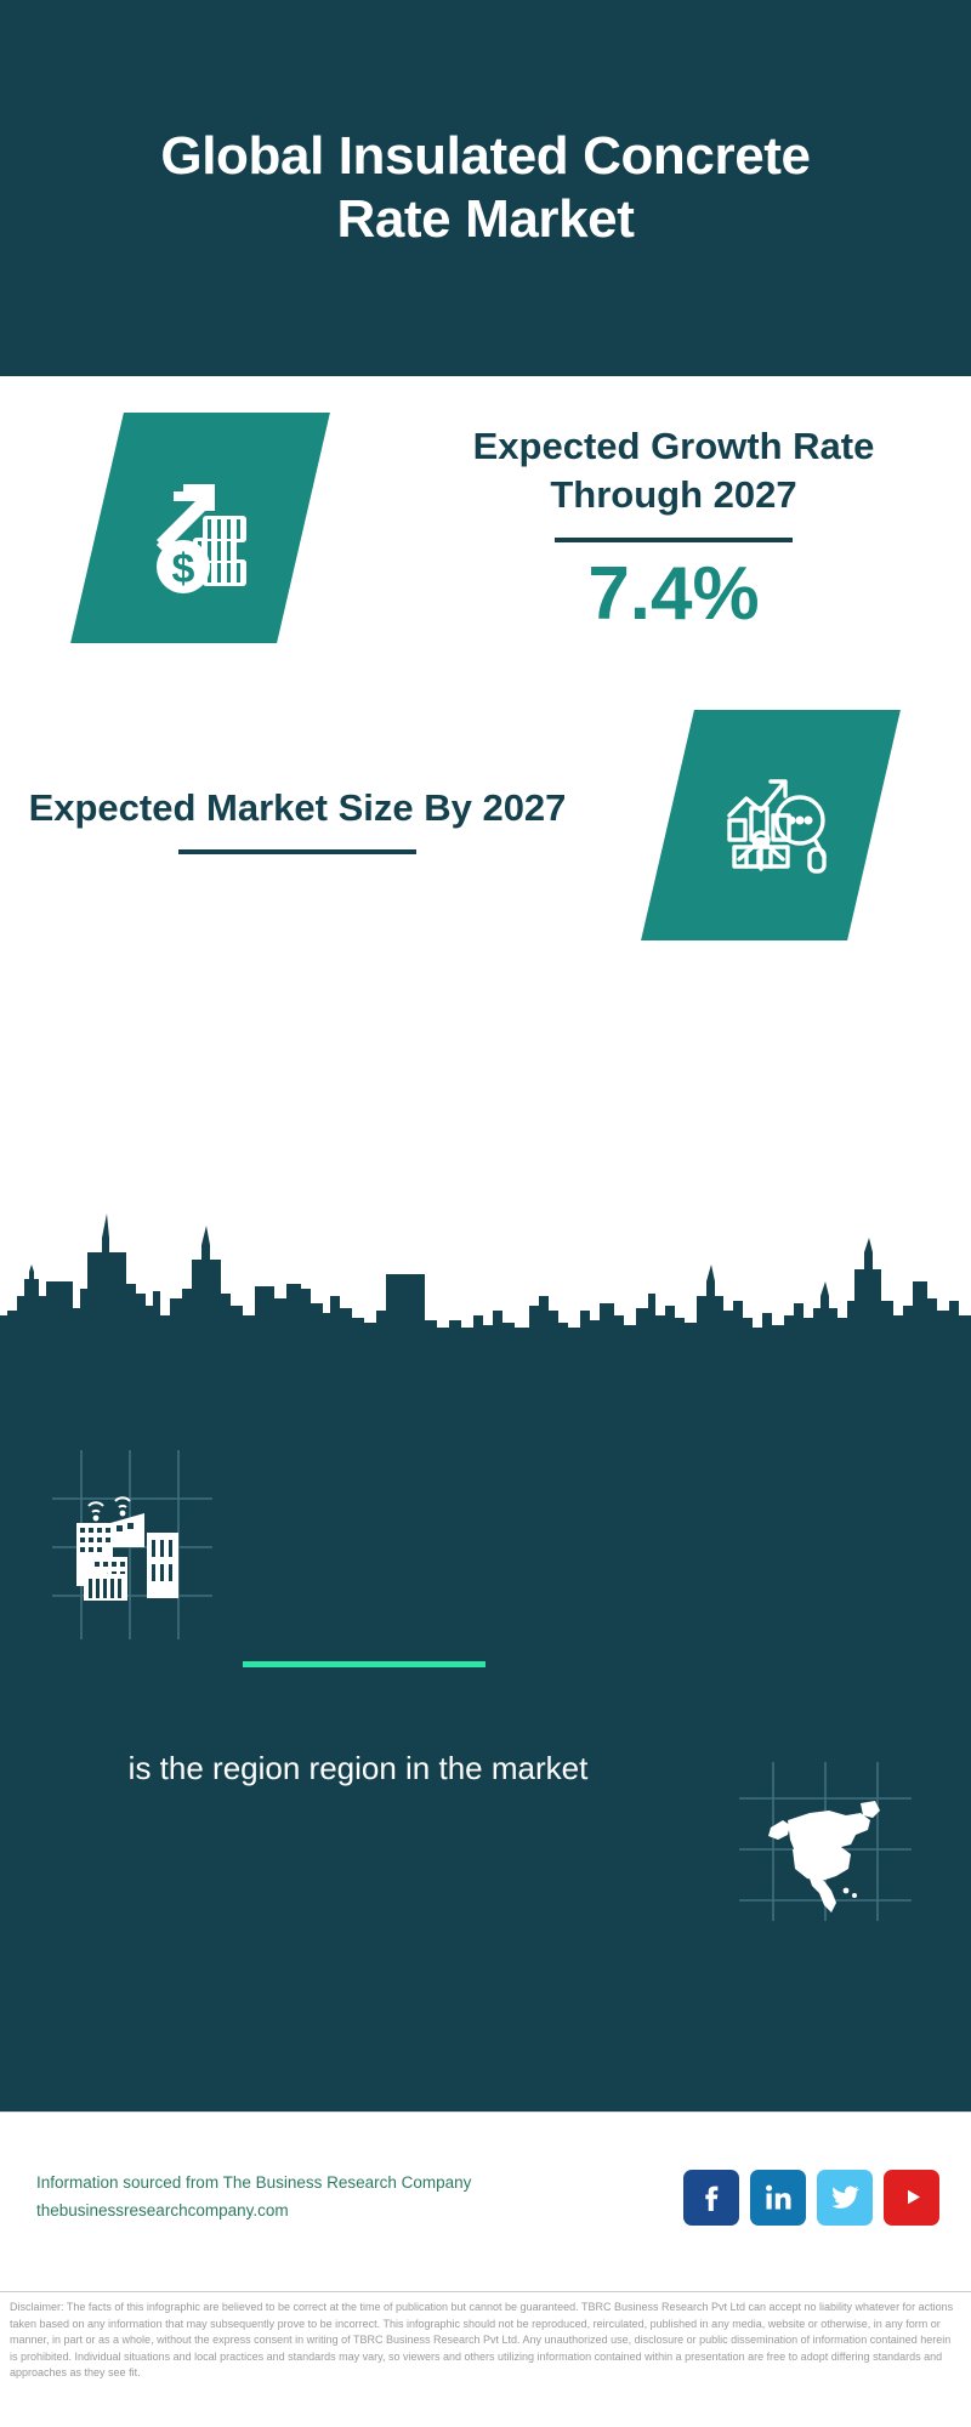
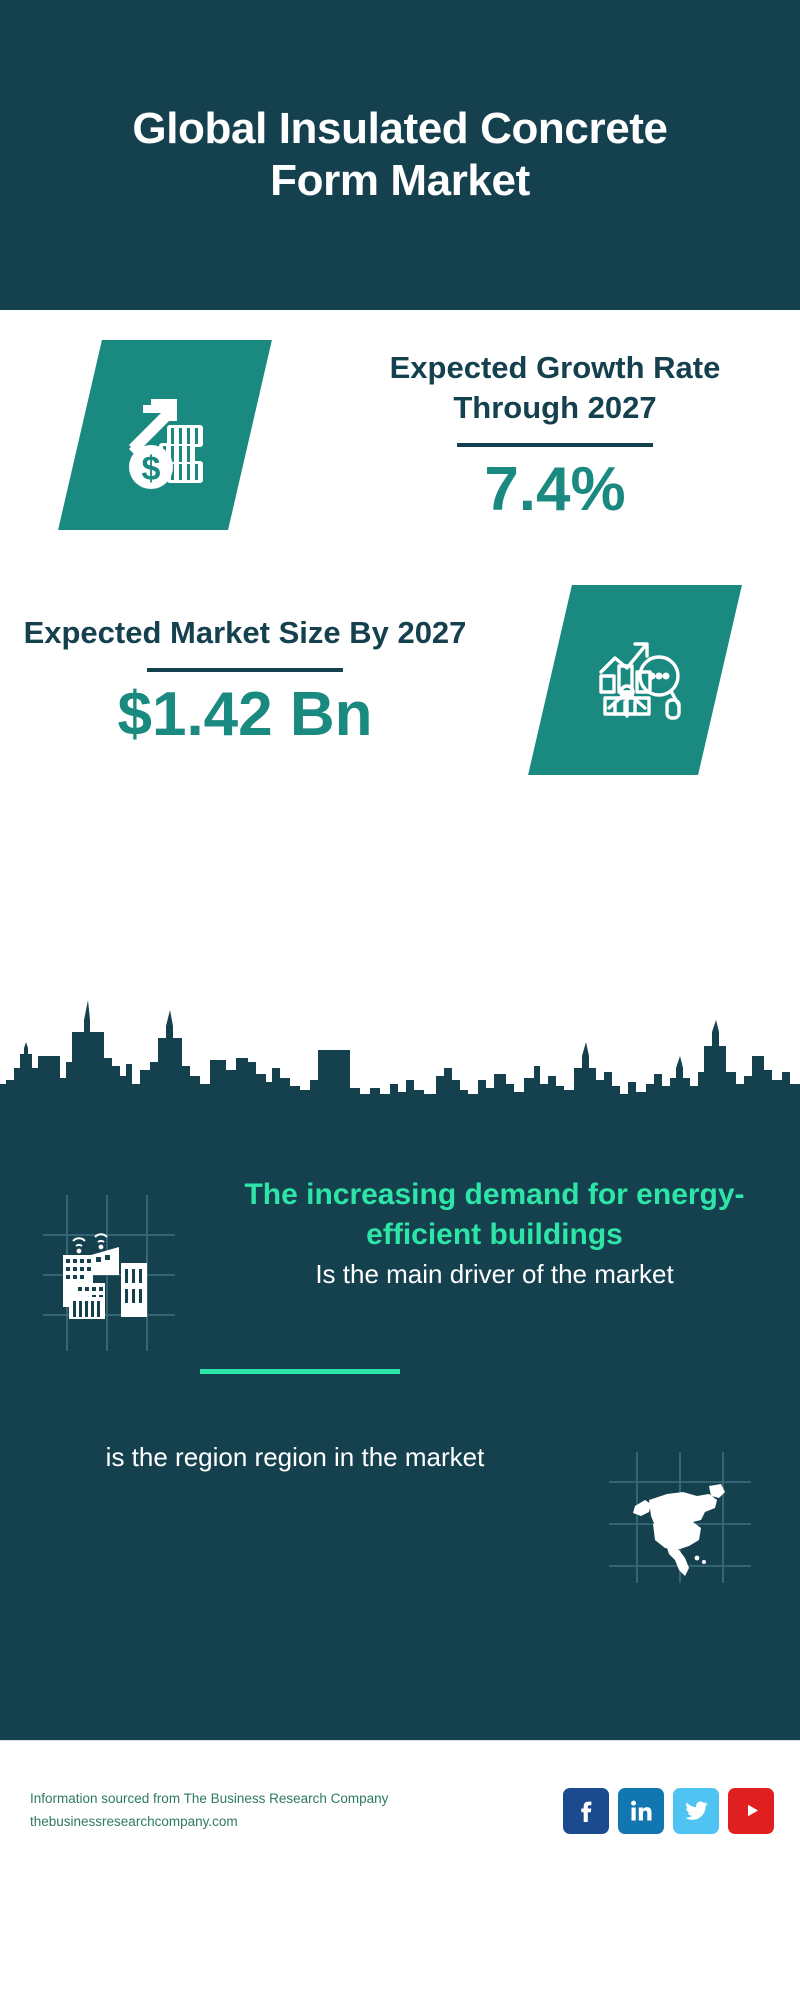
- Global Insulated Concrete Rate Market
+ Global Insulated Concrete Form Market
  Expected Growth Rate Through 2027
  7.4%
  Expected Market Size By 2027
+ $1.42 Bn
+ The increasing demand for energy-efficient buildings
+ Is the main driver of the market
  is the region region in the market
  Information sourced from The Business Research Company
  thebusinessresearchcompany.com
- Disclaimer: The facts of this infographic are believed to be correct at the time of publication but cannot be guaranteed. TBRC Business Research Pvt Ltd can accept no liability whatever for actions taken based on any information that may subsequently prove to be incorrect. This infographic should not be reproduced, reirculated, published in any media, website or otherwise, in any form or manner, in part or as a whole, without the express consent in writing of TBRC Business Research Pvt Ltd. Any unauthorized use, disclosure or public dissemination of information contained herein is prohibited. Individual situations and local practices and standards may vary, so viewers and others utilizing information contained within a presentation are free to adopt differing standards and approaches as they see fit.
